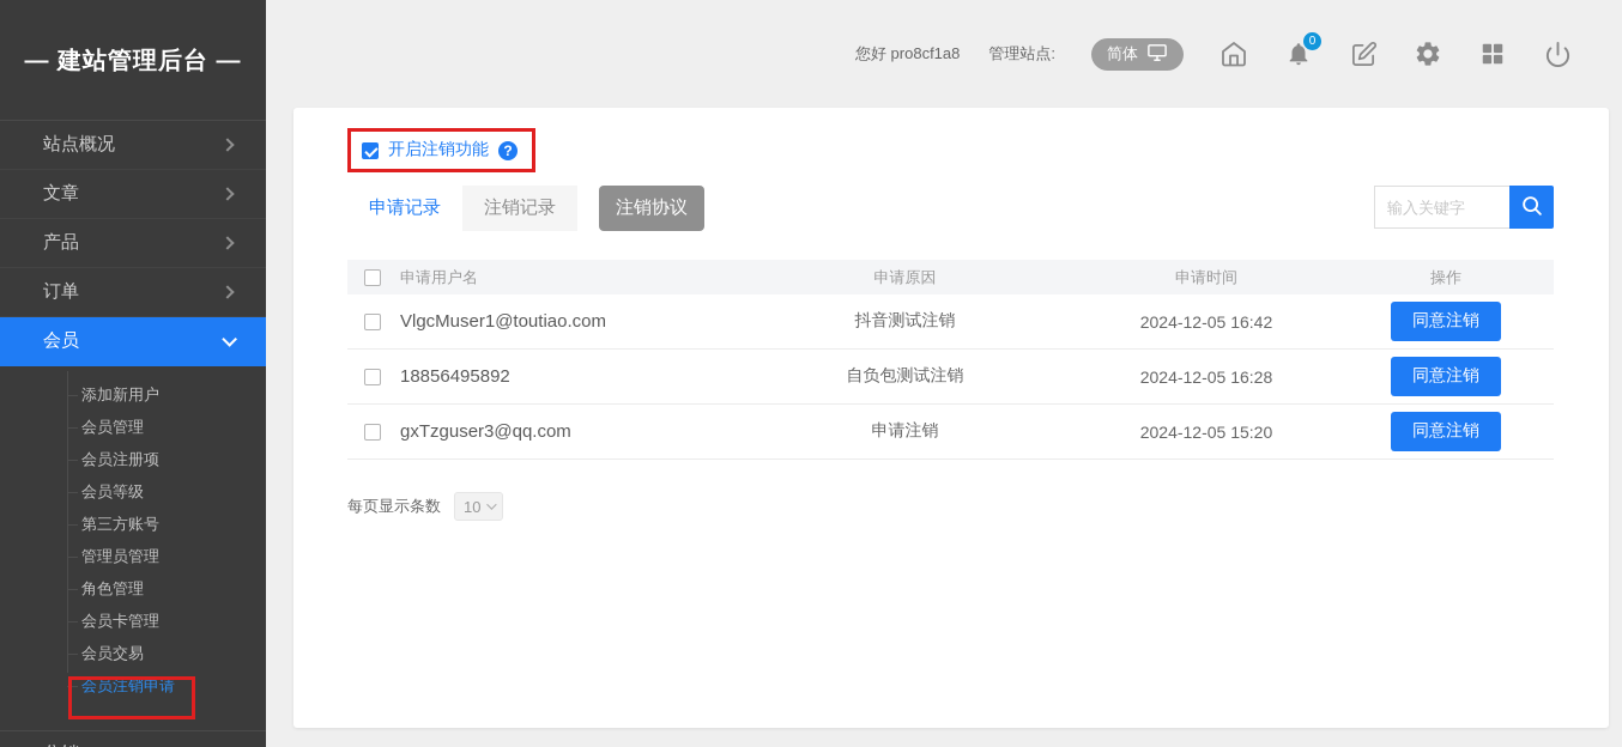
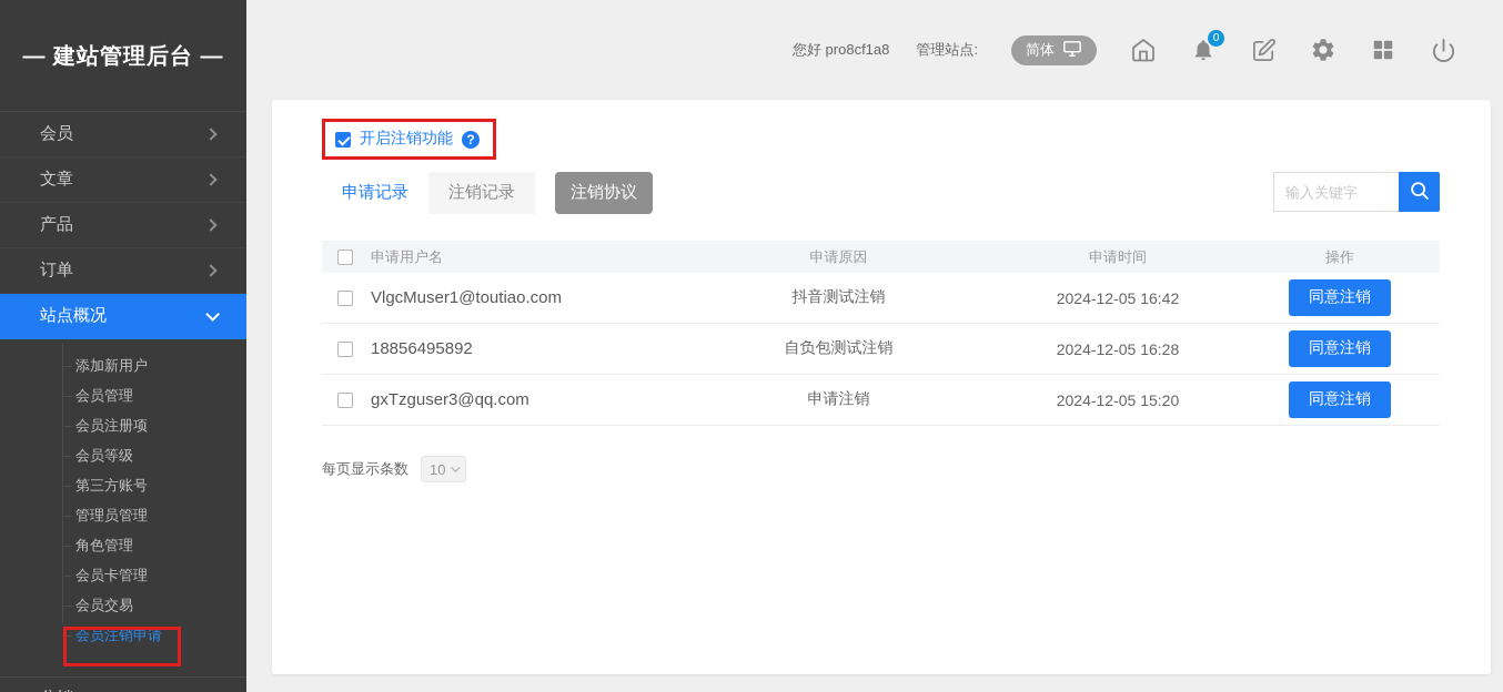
  — 建站管理后台 —
- 站点概况
+ 会员
  文章
  产品
  订单
- 会员
+ 站点概况
  添加新用户
  会员管理
  会员注册项
  会员等级
  第三方账号
  管理员管理
  角色管理
  会员卡管理
  会员交易
  会员注销申请
  您好 pro8cf1a8
  管理站点:
  简体
  0
  开启注销功能
  ?
  申请记录
  注销记录
  注销协议
  输入关键字
  申请用户名
  申请原因
  申请时间
  操作
  VlgcMuser1@toutiao.com
  抖音测试注销
  2024-12-05 16:42
  同意注销
  18856495892
  自负包测试注销
  2024-12-05 16:28
  同意注销
  gxTzguser3@qq.com
  申请注销
  2024-12-05 15:20
  同意注销
  每页显示条数
  10
